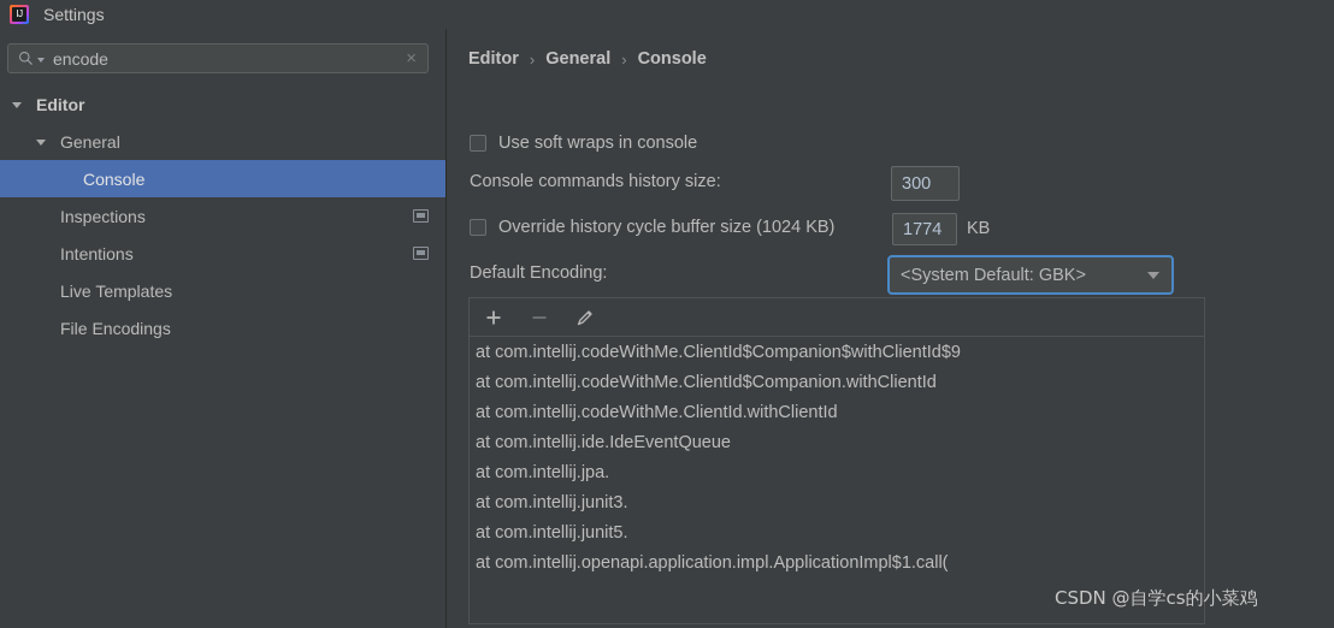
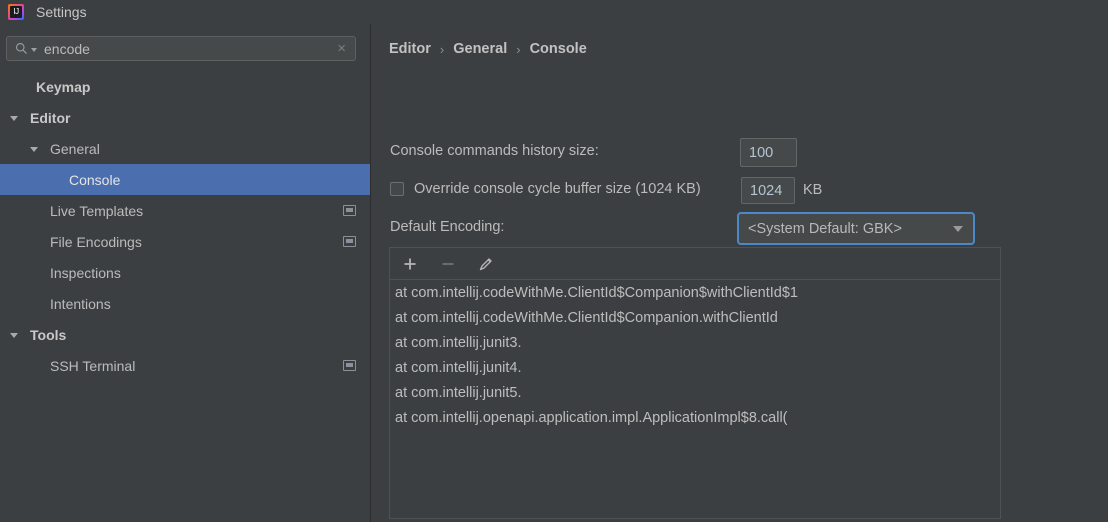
  IJ
  Settings
  encode
  ×
+ Keymap
  Editor
  General
  Console
- Inspections
+ Live Templates
- Intentions
+ File Encodings
- Live Templates
+ Inspections
- File Encodings
+ Intentions
+ Tools
+ SSH Terminal
  Editor
  ›
  General
  ›
  Console
- Use soft wraps in console
  Console commands history size:
- 300
+ 100
- Override history cycle buffer size (1024 KB)
+ Override console cycle buffer size (1024 KB)
- 1774
+ 1024
  KB
  Default Encoding:
  <System Default: GBK>
- at com.intellij.codeWithMe.ClientId$Companion$withClientId$9
+ at com.intellij.codeWithMe.ClientId$Companion$withClientId$1
  at com.intellij.codeWithMe.ClientId$Companion.withClientId
- at com.intellij.codeWithMe.ClientId.withClientId
- at com.intellij.ide.IdeEventQueue
- at com.intellij.jpa.
  at com.intellij.junit3.
+ at com.intellij.junit4.
  at com.intellij.junit5.
- at com.intellij.openapi.application.impl.ApplicationImpl$1.call(
+ at com.intellij.openapi.application.impl.ApplicationImpl$8.call(
- CSDN @自学cs的小菜鸡
